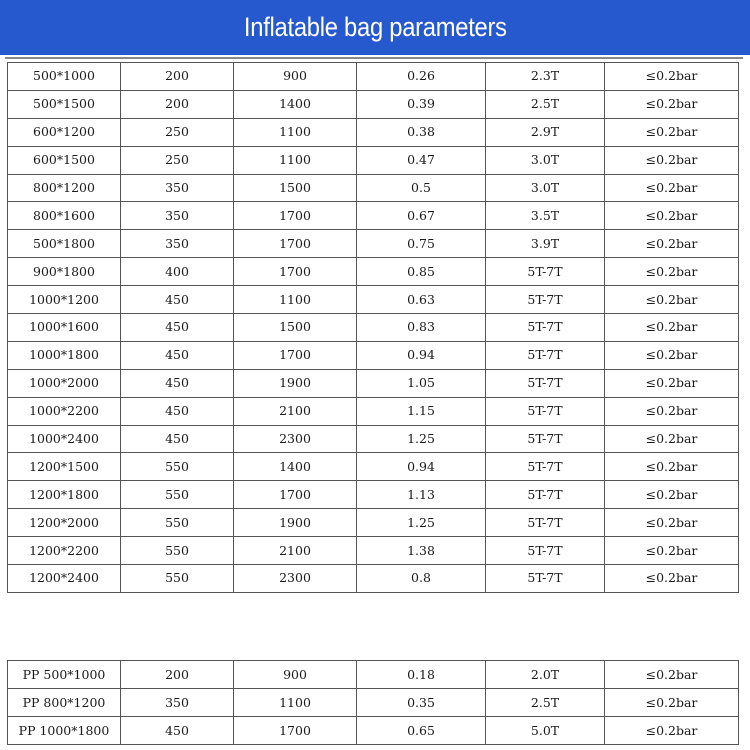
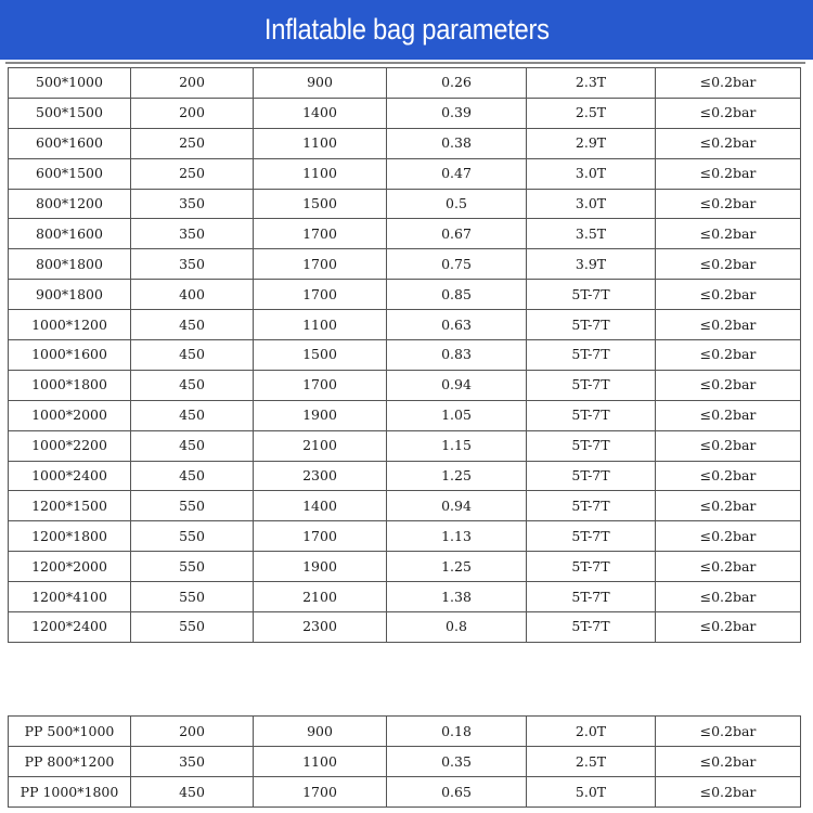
  Inflatable bag parameters
  500*1000	200	900	0.26	2.3T	≤0.2bar
  500*1500	200	1400	0.39	2.5T	≤0.2bar
- 600*1200	250	1100	0.38	2.9T	≤0.2bar
+ 600*1600	250	1100	0.38	2.9T	≤0.2bar
  600*1500	250	1100	0.47	3.0T	≤0.2bar
  800*1200	350	1500	0.5	3.0T	≤0.2bar
  800*1600	350	1700	0.67	3.5T	≤0.2bar
- 500*1800	350	1700	0.75	3.9T	≤0.2bar
+ 800*1800	350	1700	0.75	3.9T	≤0.2bar
  900*1800	400	1700	0.85	5T-7T	≤0.2bar
  1000*1200	450	1100	0.63	5T-7T	≤0.2bar
  1000*1600	450	1500	0.83	5T-7T	≤0.2bar
  1000*1800	450	1700	0.94	5T-7T	≤0.2bar
  1000*2000	450	1900	1.05	5T-7T	≤0.2bar
  1000*2200	450	2100	1.15	5T-7T	≤0.2bar
  1000*2400	450	2300	1.25	5T-7T	≤0.2bar
  1200*1500	550	1400	0.94	5T-7T	≤0.2bar
  1200*1800	550	1700	1.13	5T-7T	≤0.2bar
  1200*2000	550	1900	1.25	5T-7T	≤0.2bar
- 1200*2200	550	2100	1.38	5T-7T	≤0.2bar
+ 1200*4100	550	2100	1.38	5T-7T	≤0.2bar
  1200*2400	550	2300	0.8	5T-7T	≤0.2bar
  PP 500*1000	200	900	0.18	2.0T	≤0.2bar
  PP 800*1200	350	1100	0.35	2.5T	≤0.2bar
  PP 1000*1800	450	1700	0.65	5.0T	≤0.2bar
